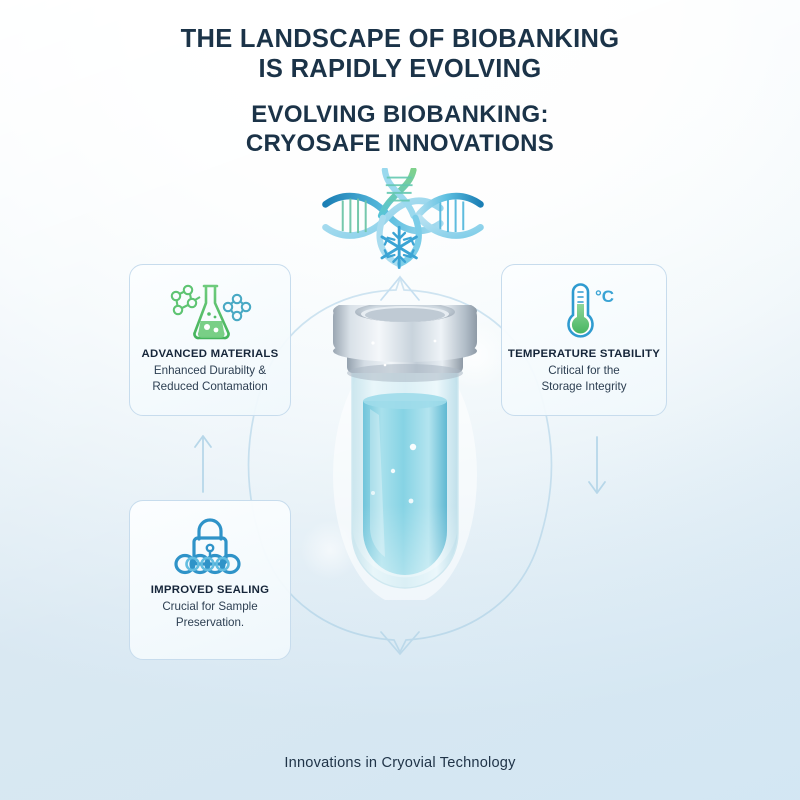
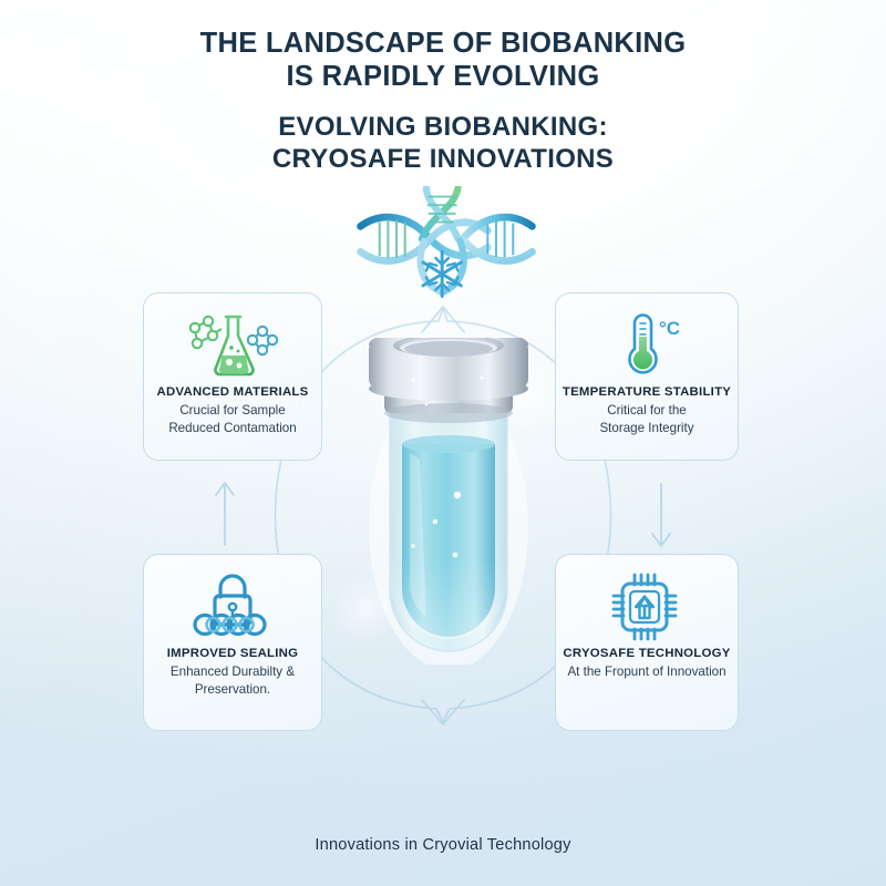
  THE LANDSCAPE OF BIOBANKING
  IS RAPIDLY EVOLVING
  EVOLVING BIOBANKING:
  CRYOSAFE INNOVATIONS
  ADVANCED MATERIALS
- Enhanced Durabilty &
+ Crucial for Sample
  Reduced Contamation
  °C
  TEMPERATURE STABILITY
  Critical for the
  Storage Integrity
  IMPROVED SEALING
- Crucial for Sample
+ Enhanced Durabilty &
  Preservation.
+ CRYOSAFE TECHNOLOGY
+ At the Fropunt of Innovation
  Innovations in Cryovial Technology
